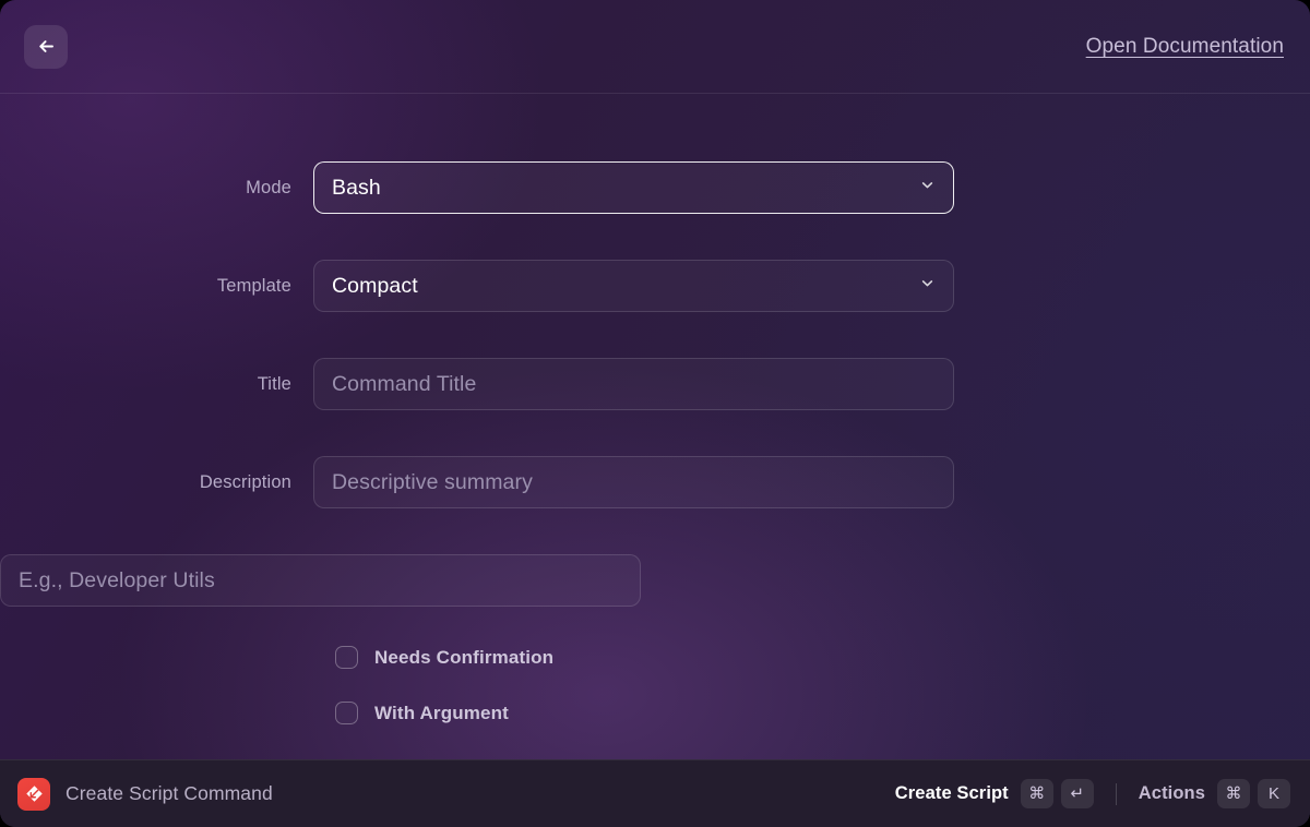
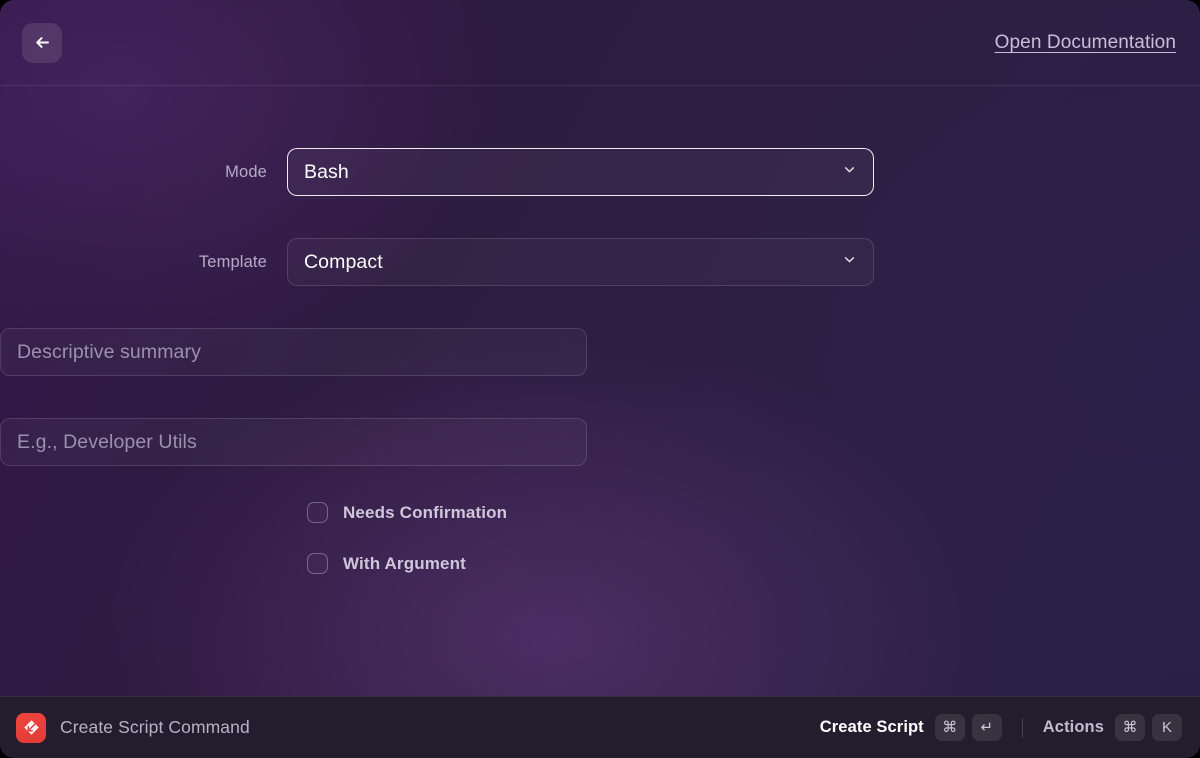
  Open Documentation
  Mode
  Bash
  Template
  Compact
- Title
- Command Title
- Description
  Descriptive summary
  E.g., Developer Utils
  Needs Confirmation
  With Argument
  Create Script Command
  Create Script
  ⌘
  ↵
  Actions
  ⌘
  K
